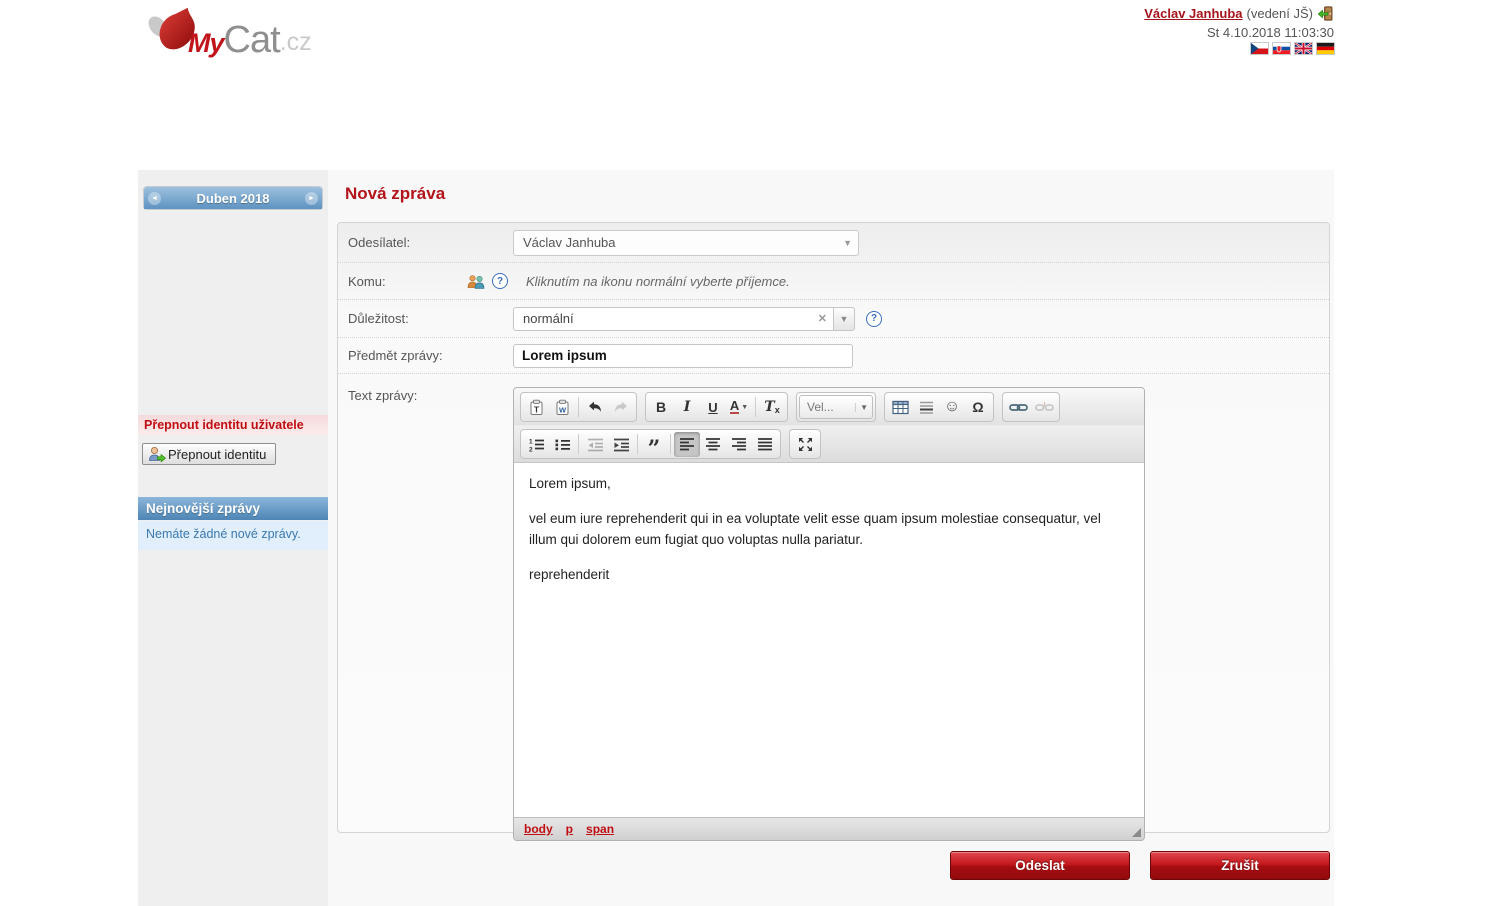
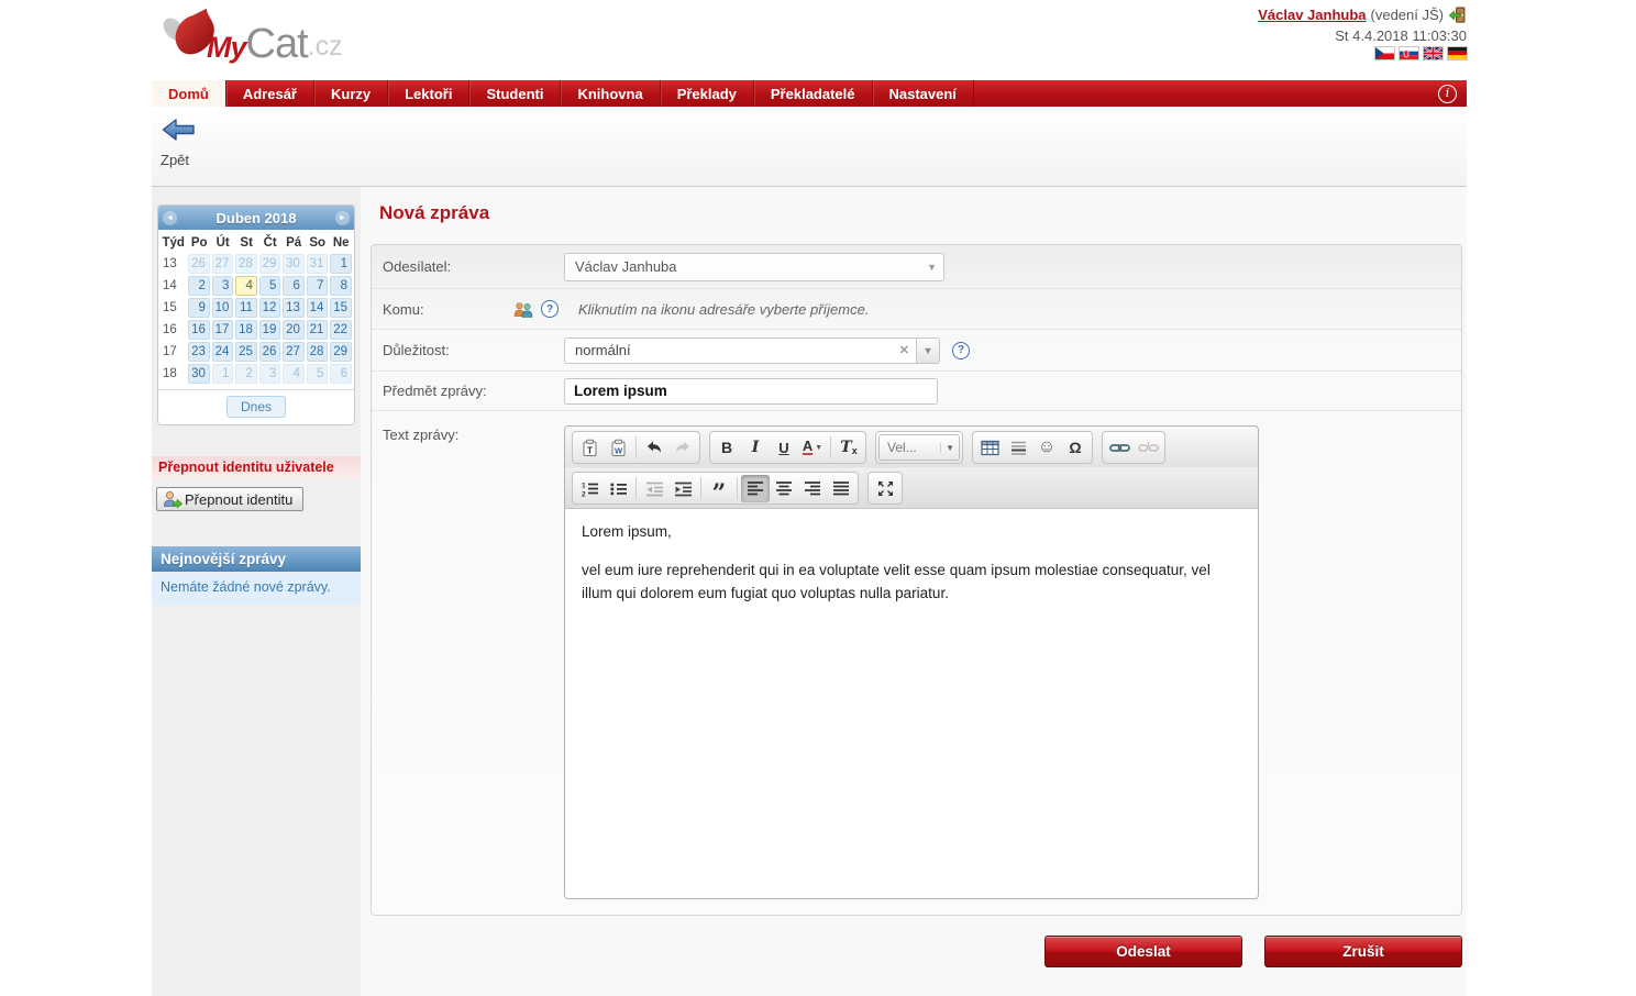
  My
  Cat
  .cz
  Václav Janhuba
  (vedení JŠ)
- St 4.10.2018 11:03:30
+ St 4.4.2018 11:03:30
+ Domů
+ Adresář
+ Kurzy
+ Lektoři
+ Studenti
+ Knihovna
+ Překlady
+ Překladatelé
+ Nastavení
+ i
+ Zpět
  Duben 2018
+ Týd	Po	Út	St	Čt	Pá	So	Ne
+ 13	26	27	28	29	30	31	1
+ 14	2	3	4	5	6	7	8
+ 15	9	10	11	12	13	14	15
+ 16	16	17	18	19	20	21	22
+ 17	23	24	25	26	27	28	29
+ 18	30	1	2	3	4	5	6
+ Dnes
  Přepnout identitu uživatele
  Přepnout identitu
  Nejnovější zprávy
  Nemáte žádné nové zprávy.
  Nová zpráva
  Odesílatel:
  Václav Janhuba
  ▼
  Komu:
  ?
- Kliknutím na ikonu normální vyberte příjemce.
+ Kliknutím na ikonu adresáře vyberte příjemce.
  Důležitost:
  normální
  ✕
  ▼
  ?
  Předmět zprávy:
  Lorem ipsum
  Text zprávy:
  T
  W
  B
  I
  U
  A
  T
  x
  Vel...
  ▼
  ☺
  Ω
  ”
  Lorem ipsum,
  vel eum iure reprehenderit qui in ea voluptate velit esse quam ipsum molestiae consequatur, vel illum qui dolorem eum fugiat quo voluptas nulla pariatur.
- reprehenderit
- body
- p
- span
  Odeslat
  Zrušit
